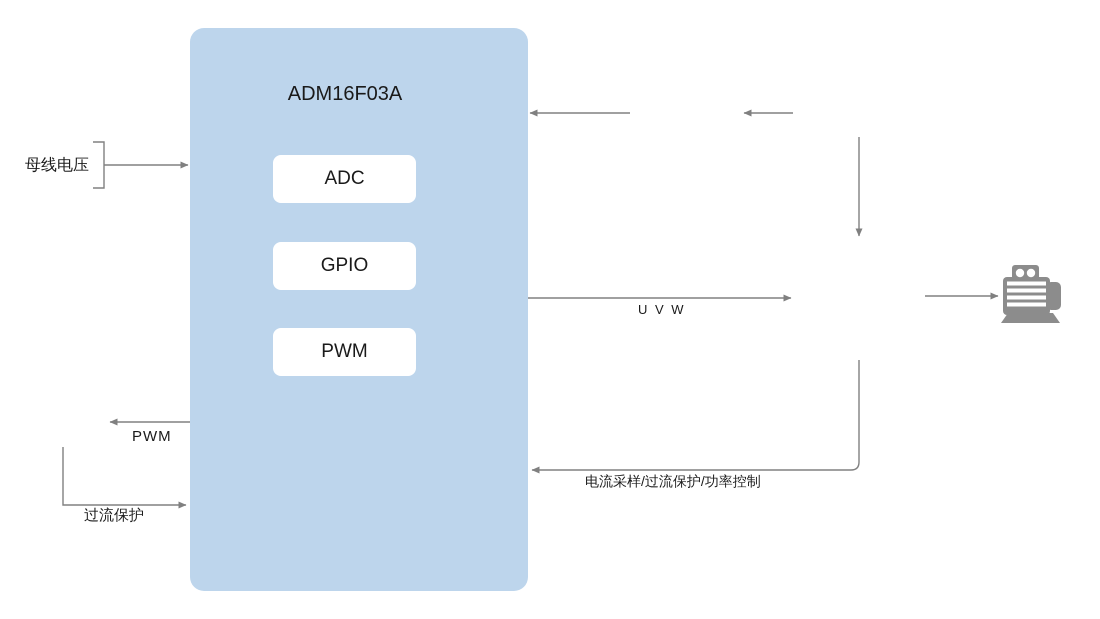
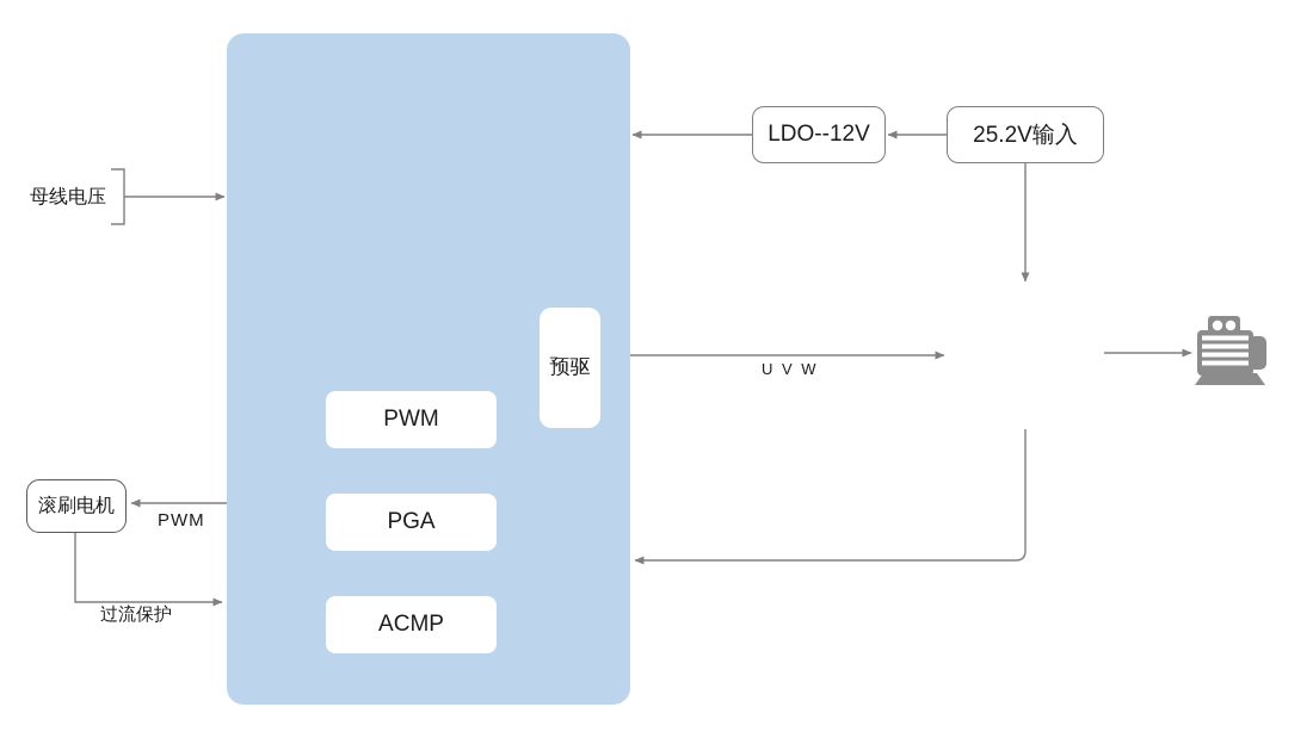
- ADM16F03A
- ADC
- GPIO
  PWM
+ PGA
+ ACMP
+ 预驱
+ LDO--12V
+ 25.2V输入
+ 滚刷电机
  母线电压
  PWM
  过流保护
  U V W
- 电流采样/过流保护/功率控制
